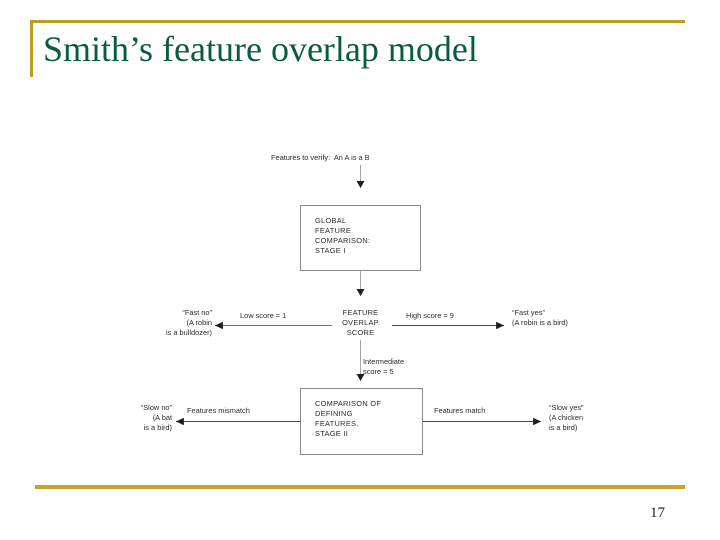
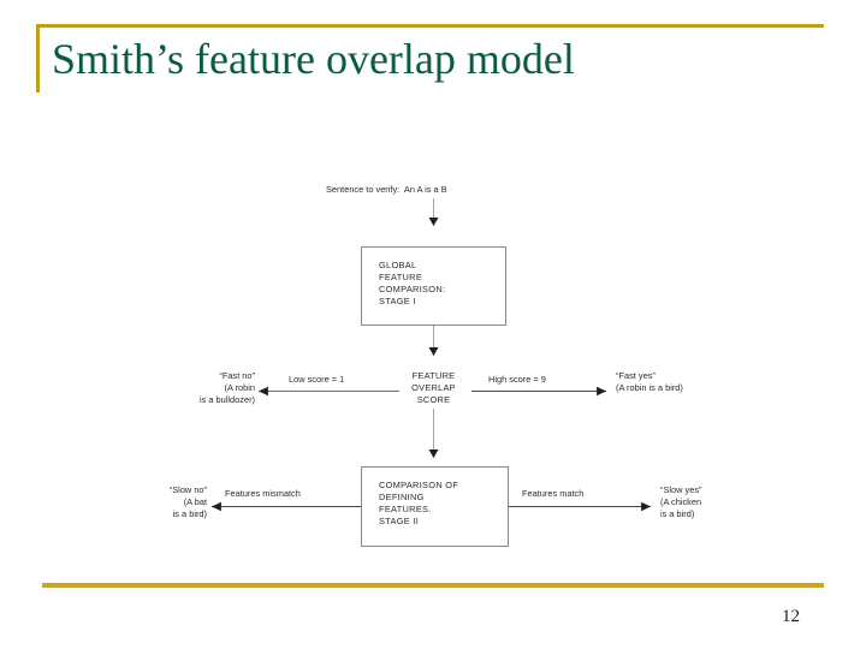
  Smith’s feature overlap model
- Features to verify: An A is a B
+ Sentence to verify: An A is a B
  GLOBAL
  FEATURE
  COMPARISON:
  STAGE I
  FEATURE
  OVERLAP
  SCORE
  Low score = 1
  “Fast no”
  (A robin
  is a bulldozer)
  High score = 9
  “Fast yes”
  (A robin is a bird)
- Intermediate
- score = 5
  COMPARISON OF
  DEFINING
  FEATURES.
  STAGE II
  Features mismatch
  “Slow no”
  (A bat
  is a bird)
  Features match
  “Slow yes”
  (A chicken
  is a bird)
- 17
+ 12
